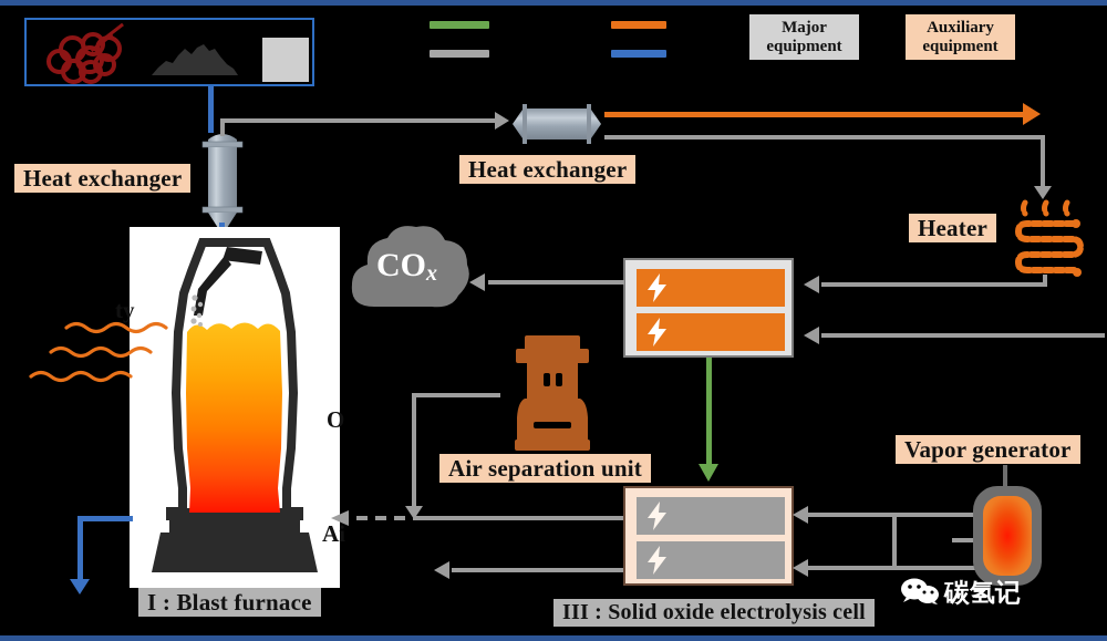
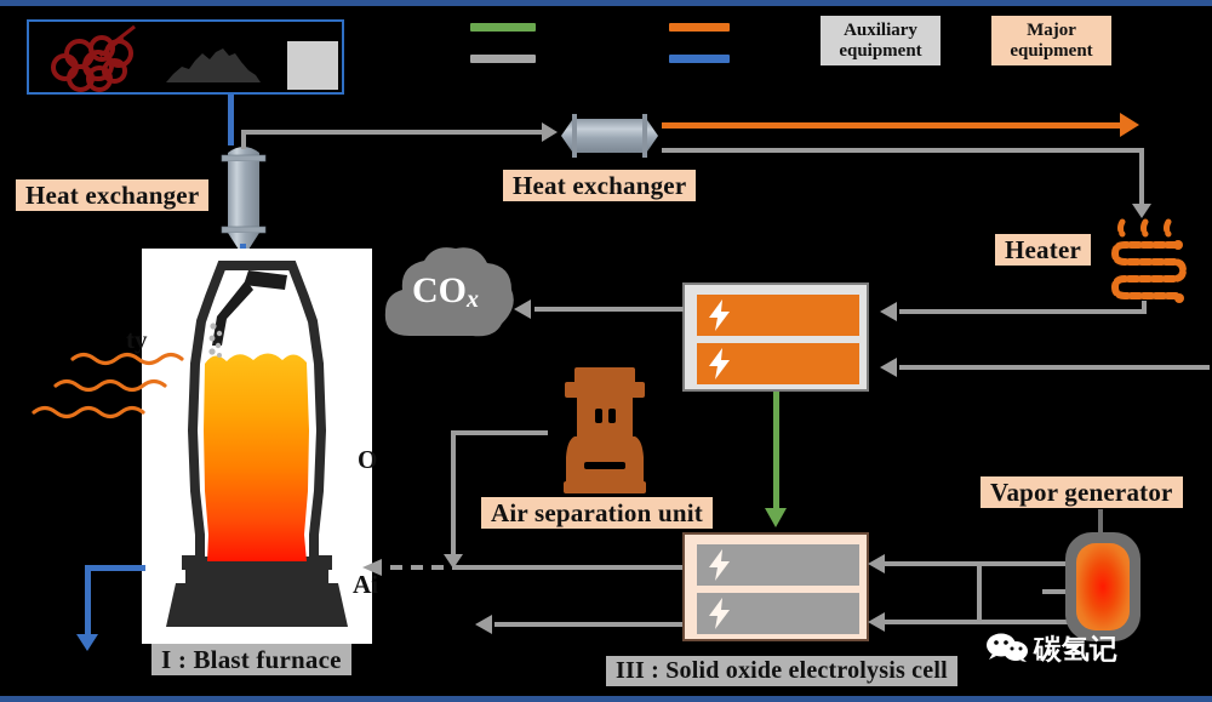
- Major
+ Auxiliary
  equipment
- Auxiliary
+ Major
  equipment
  Heat exchanger
  Heat exchanger
  Heater
  COx
  ty
  O
  Ai
  I : Blast furnace
  Air separation unit
  III : Solid oxide electrolysis cell
  Vapor generator
  碳氢记
